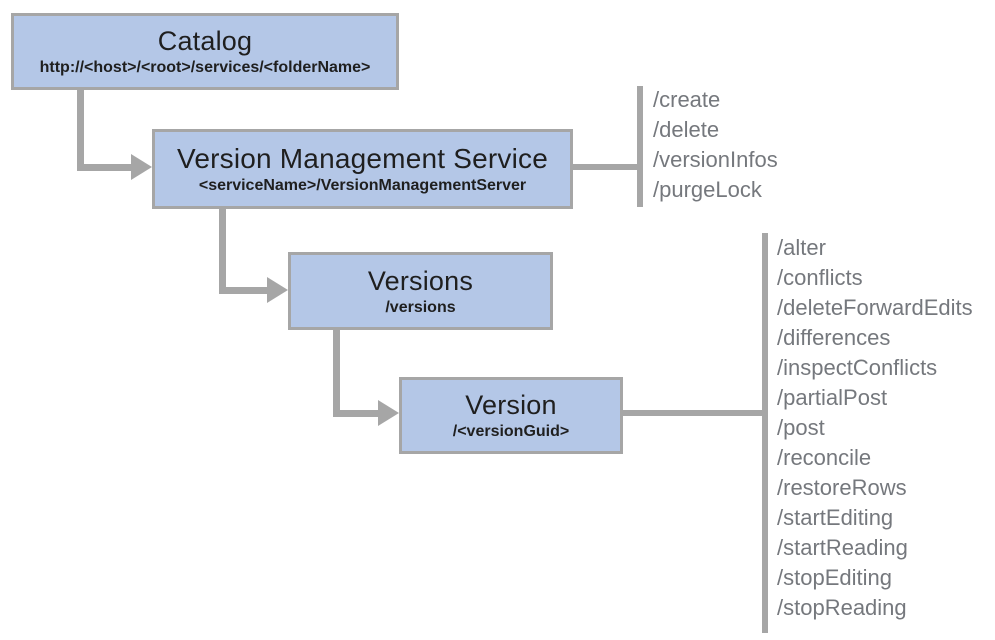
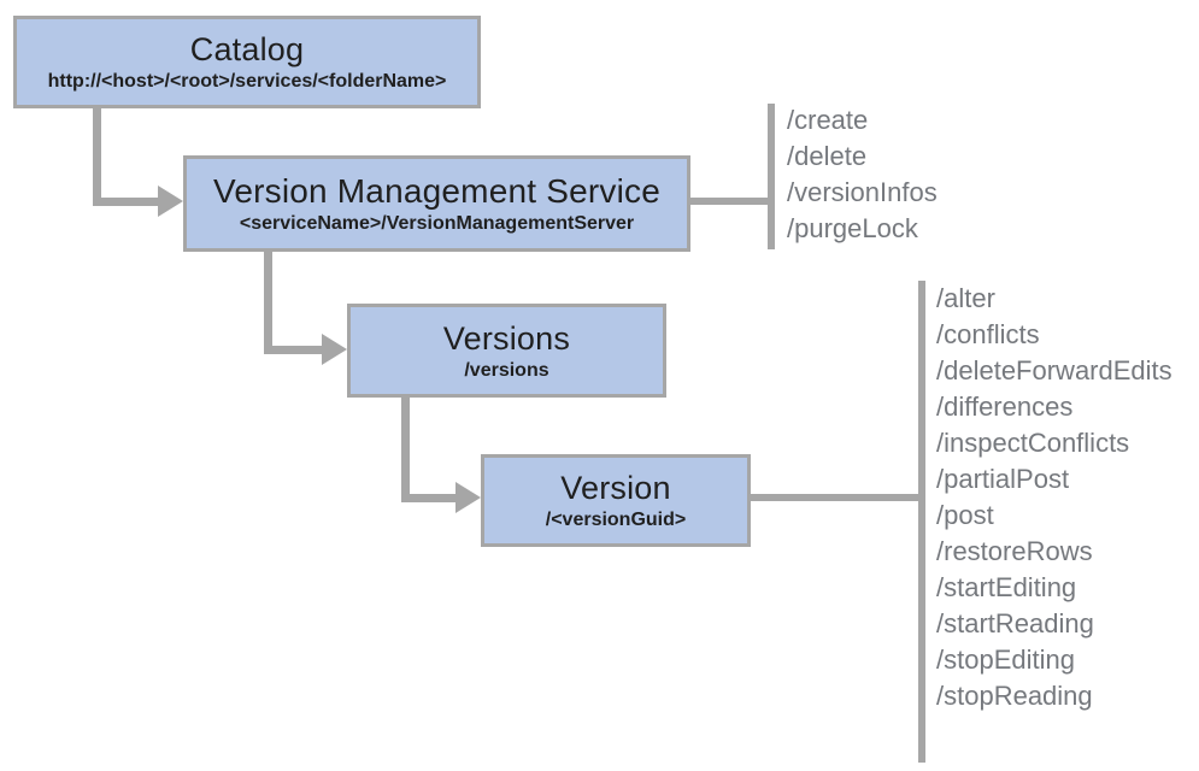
  Catalog
  http://<host>/<root>/services/<folderName>
  Version Management Service
  <serviceName>/VersionManagementServer
  /create
  /delete
  /versionInfos
  /purgeLock
  Versions
  /versions
  Version
  /<versionGuid>
  /alter
  /conflicts
  /deleteForwardEdits
  /differences
  /inspectConflicts
  /partialPost
  /post
- /reconcile
  /restoreRows
  /startEditing
  /startReading
  /stopEditing
  /stopReading
